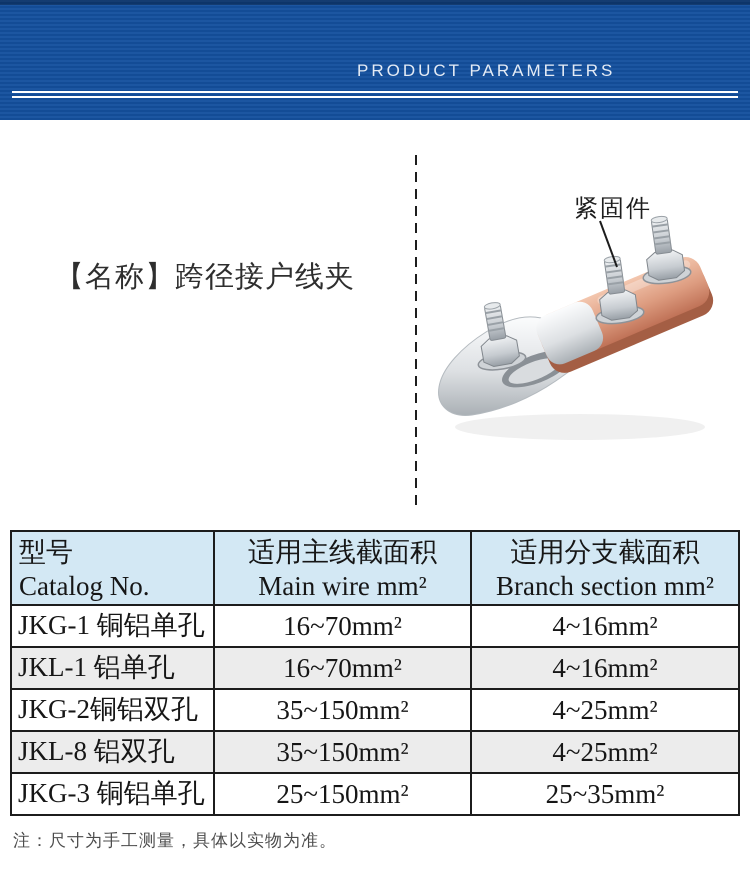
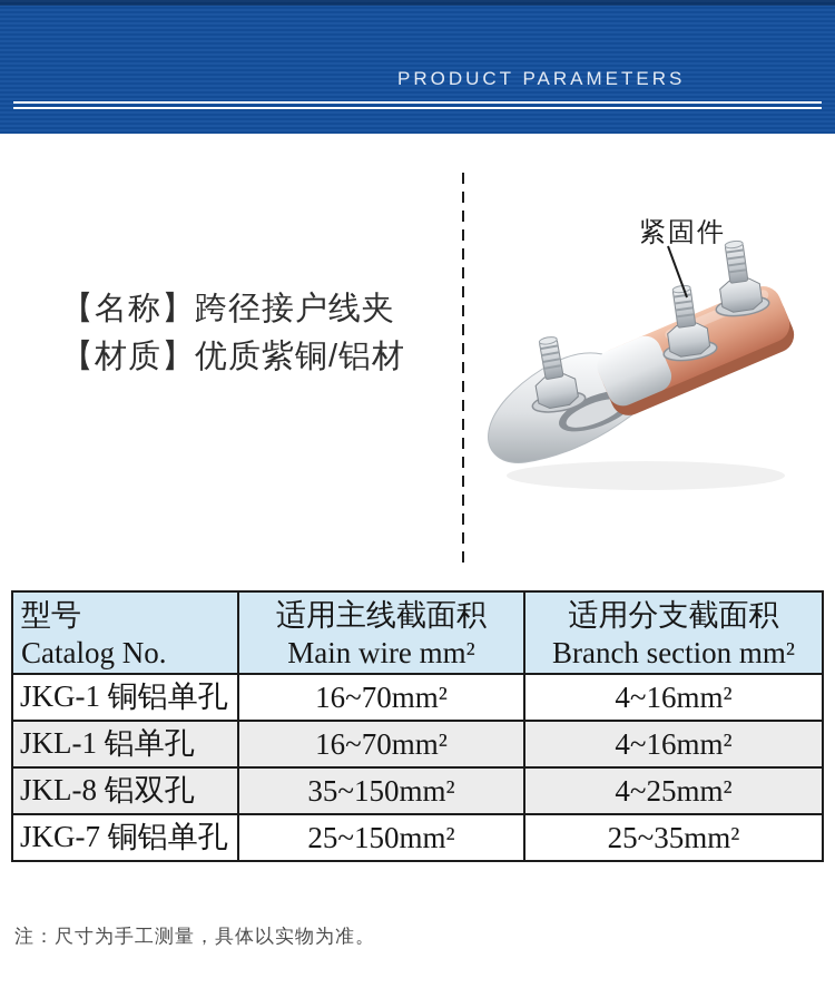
  PRODUCT PARAMETERS
  【名称】跨径接户线夹
+ 【材质】优质紫铜/铝材
  紧固件
  型号 Catalog No.	适用主线截面积 Main wire mm²	适用分支截面积 Branch section mm²
  JKG-1 铜铝单孔	16~70mm²	4~16mm²
  JKL-1 铝单孔	16~70mm²	4~16mm²
- JKG-2铜铝双孔	35~150mm²	4~25mm²
  JKL-8 铝双孔	35~150mm²	4~25mm²
- JKG-3 铜铝单孔	25~150mm²	25~35mm²
+ JKG-7 铜铝单孔	25~150mm²	25~35mm²
  注：尺寸为手工测量，具体以实物为准。
